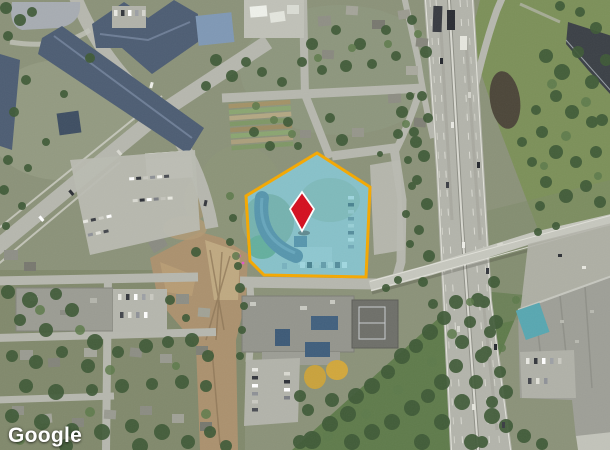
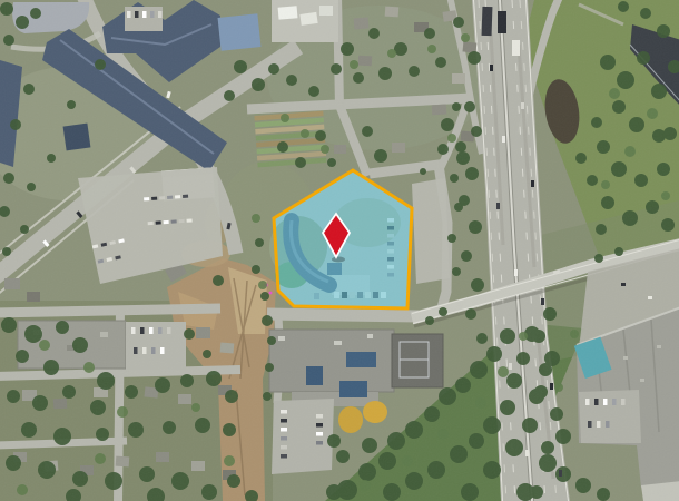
- Google
